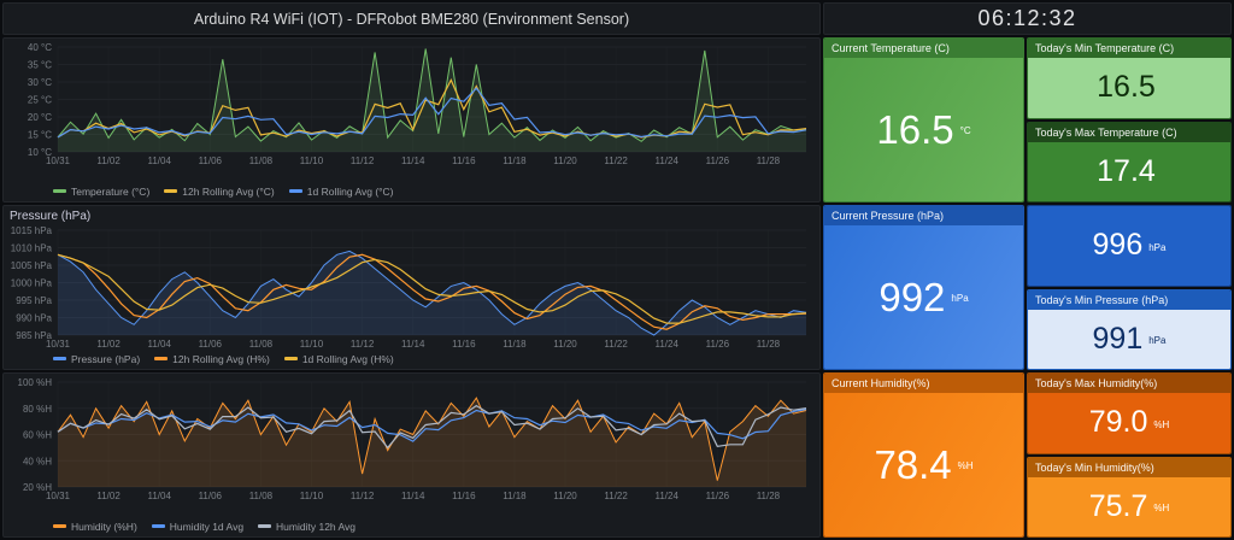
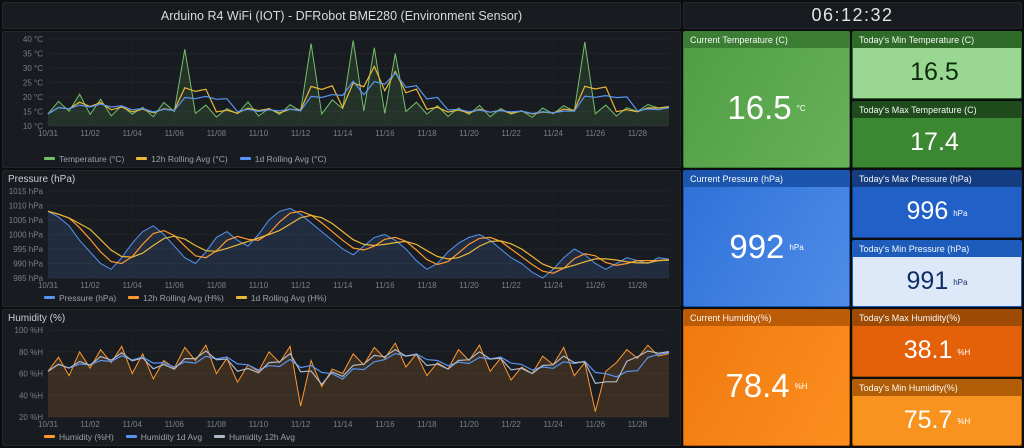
  Arduino R4 WiFi (IOT) - DFRobot BME280 (Environment Sensor)
  10/31
  11/02
  11/04
  11/06
  11/08
  11/10
  11/12
  11/14
  11/16
  11/18
  11/20
  11/22
  11/24
  11/26
  11/28
  10 °C
  15 °C
  20 °C
  25 °C
  30 °C
  35 °C
  40 °C
  Temperature (°C)
  12h Rolling Avg (°C)
  1d Rolling Avg (°C)
  Pressure (hPa)
  10/31
  11/02
  11/04
  11/06
  11/08
  11/10
  11/12
  11/14
  11/16
  11/18
  11/20
  11/22
  11/24
  11/26
  11/28
  985 hPa
  990 hPa
  995 hPa
  1000 hPa
  1005 hPa
  1010 hPa
  1015 hPa
  Pressure (hPa)
  12h Rolling Avg (H%)
  1d Rolling Avg (H%)
+ Humidity (%)
  10/31
  11/02
  11/04
  11/06
  11/08
  11/10
  11/12
  11/14
  11/16
  11/18
  11/20
  11/22
  11/24
  11/26
  11/28
  20 %H
  40 %H
  60 %H
  80 %H
  100 %H
  Humidity (%H)
  Humidity 1d Avg
  Humidity 12h Avg
  06:12:32
  Current Temperature (C)
  16.5
  °C
  Today's Min Temperature (C)
  16.5
  Today's Max Temperature (C)
  17.4
  Current Pressure (hPa)
  992
  hPa
+ Today's Max Pressure (hPa)
  996
  hPa
  Today's Min Pressure (hPa)
  991
  hPa
  Current Humidity(%)
  78.4
  %H
  Today's Max Humidity(%)
- 79.0
+ 38.1
  %H
  Today's Min Humidity(%)
  75.7
  %H
